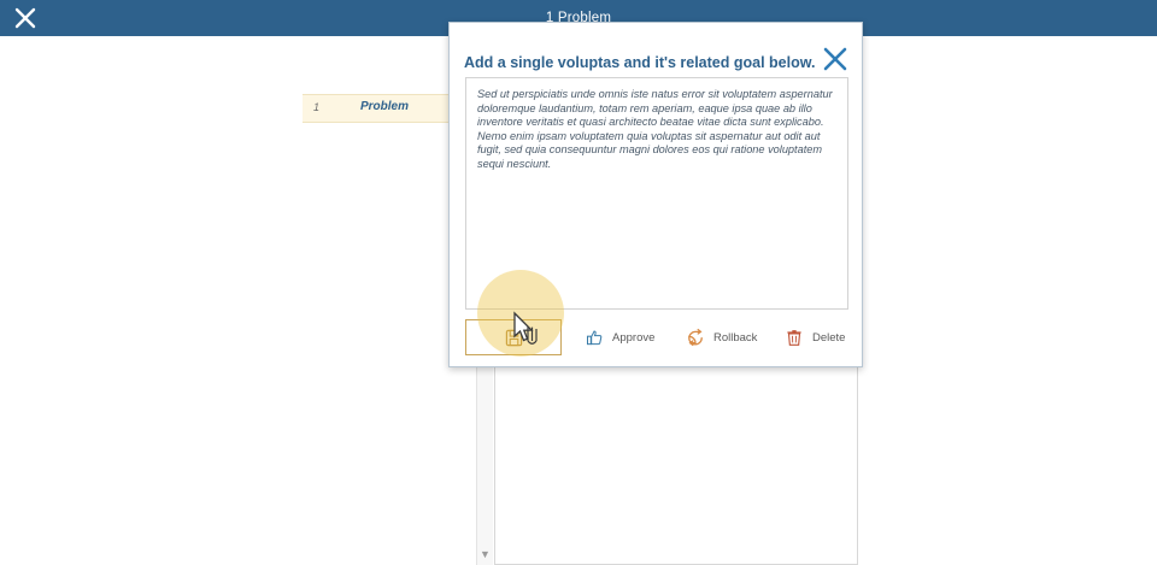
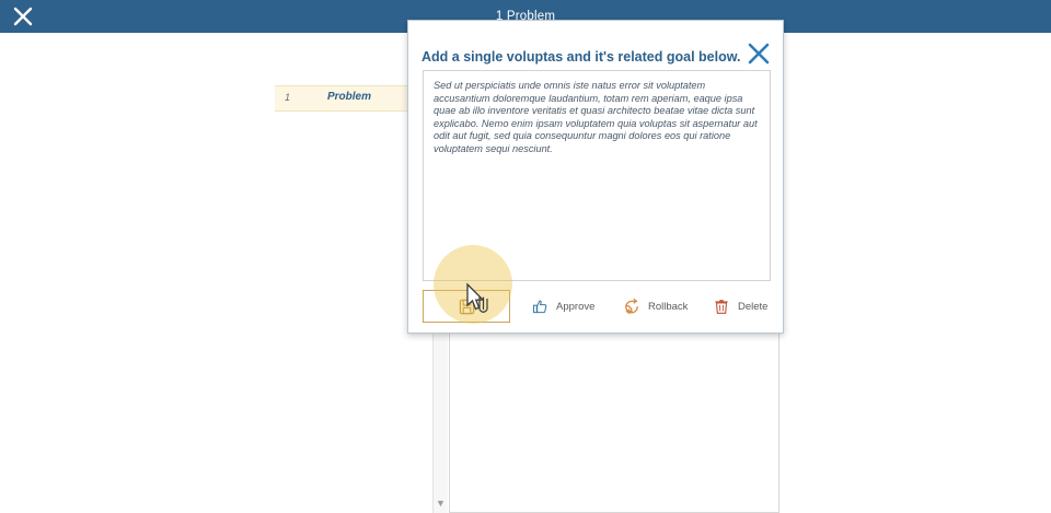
  1
  Problem
  ▼
  1 Problem
  Add a single voluptas and it's related goal below.
- Sed ut perspiciatis unde omnis iste natus error sit voluptatem aspernatur doloremque laudantium, totam rem aperiam, eaque ipsa quae ab illo inventore veritatis et quasi architecto beatae vitae dicta sunt explicabo. Nemo enim ipsam voluptatem quia voluptas sit aspernatur aut odit aut fugit, sed quia consequuntur magni dolores eos qui ratione voluptatem sequi nesciunt.
+ Sed ut perspiciatis unde omnis iste natus error sit voluptatem accusantium doloremque laudantium, totam rem aperiam, eaque ipsa quae ab illo inventore veritatis et quasi architecto beatae vitae dicta sunt explicabo. Nemo enim ipsam voluptatem quia voluptas sit aspernatur aut odit aut fugit, sed quia consequuntur magni dolores eos qui ratione voluptatem sequi nesciunt.
  Approve
  Rollback
  Delete
